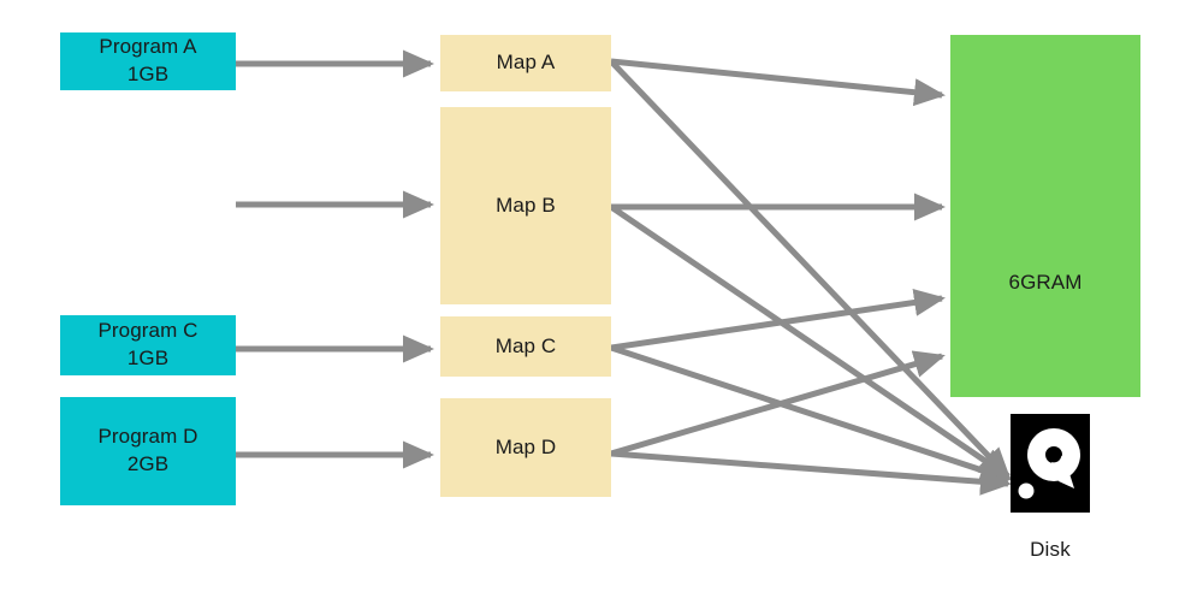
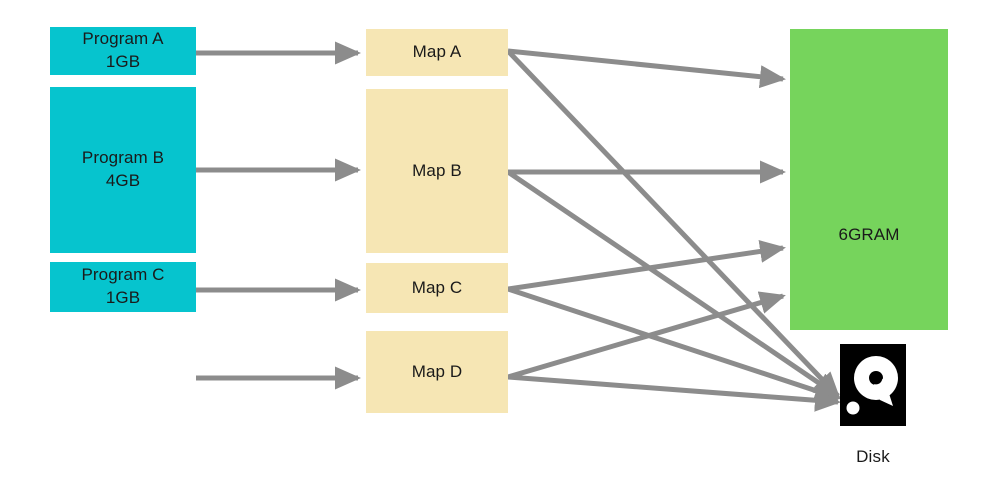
  Program A
  1GB
+ Program B
+ 4GB
  Program C
  1GB
- Program D
- 2GB
  Map A
  Map B
  Map C
  Map D
  6GRAM
  Disk
